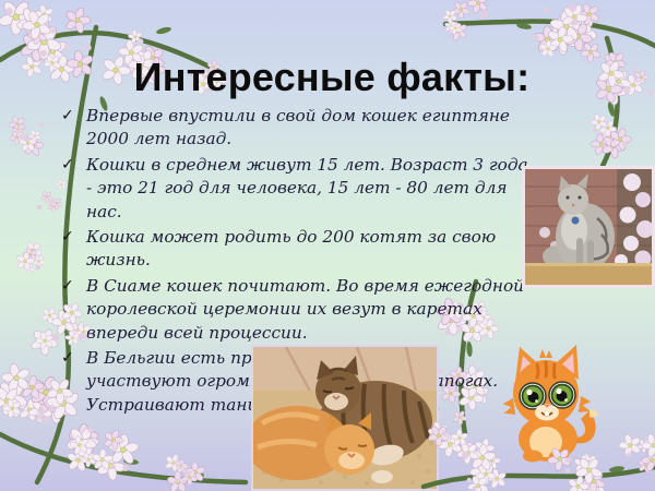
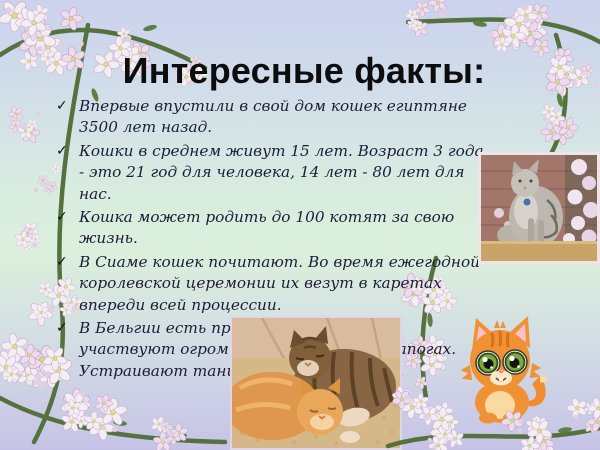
  Интересные факты:
  ✓
- Впервые впустили в свой дом кошек египтяне 2000 лет назад.
+ Впервые впустили в свой дом кошек египтяне 3500 лет назад.
  ✓
- Кошки в среднем живут 15 лет. Возраст 3 года - это 21 год для человека, 15 лет - 80 лет для нас.
+ Кошки в среднем живут 15 лет. Возраст 3 года - это 21 год для человека, 14 лет - 80 лет для нас.
  ✓
- Кошка может родить до 200 котят за свою жизнь.
+ Кошка может родить до 100 котят за свою жизнь.
  ✓
  В Сиаме кошек почитают. Во время ежегодной королевской церемонии их везут в каретах впереди всей процессии.
  ✓
